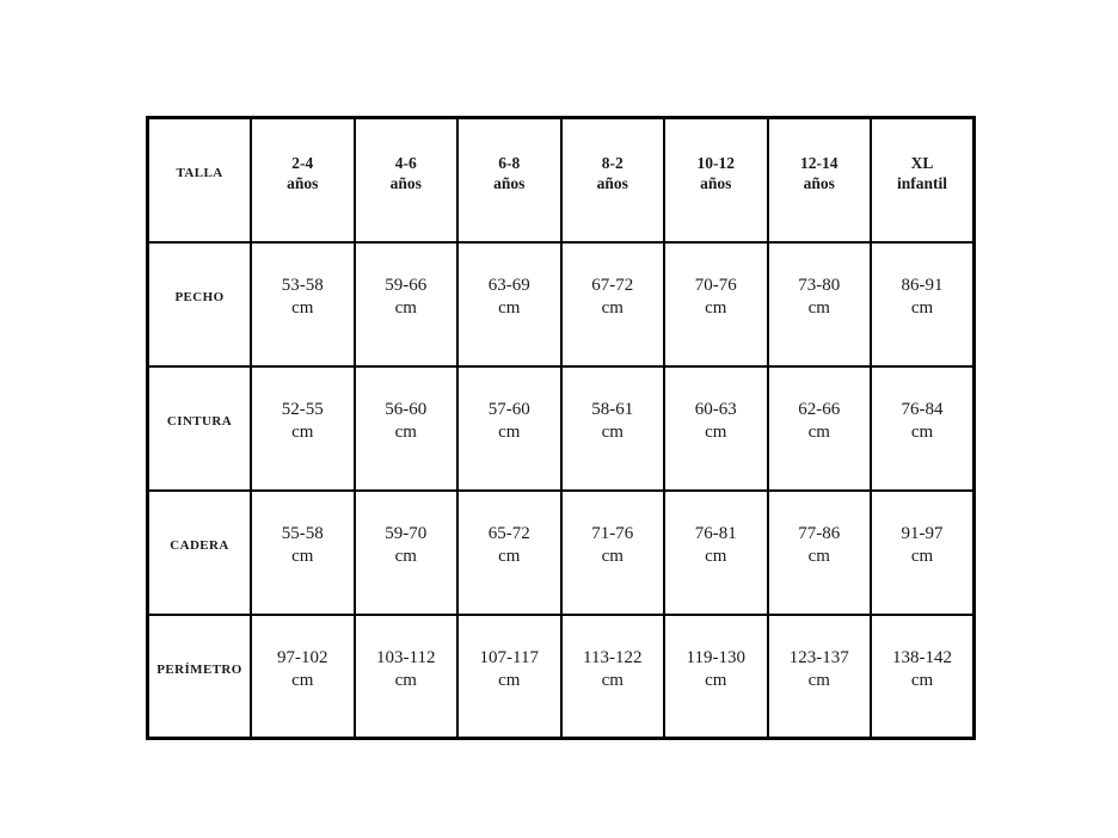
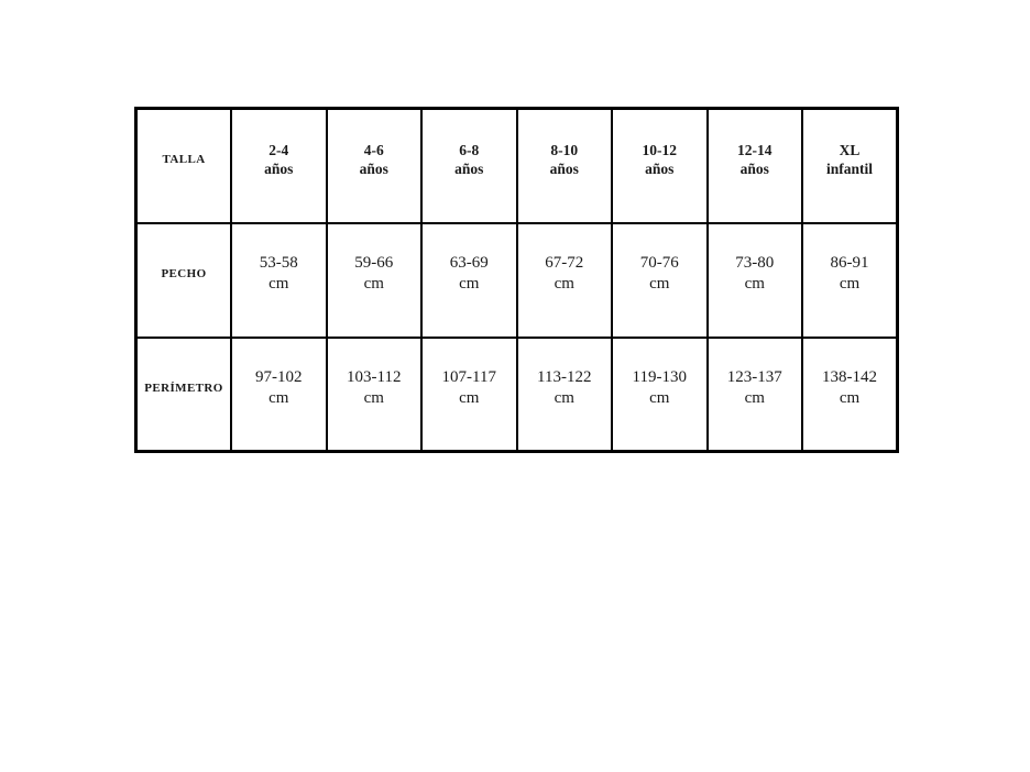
- TALLA	2-4 años	4-6 años	6-8 años	8-2 años	10-12 años	12-14 años	XL infantil
+ TALLA	2-4 años	4-6 años	6-8 años	8-10 años	10-12 años	12-14 años	XL infantil
  PECHO	53-58 cm	59-66 cm	63-69 cm	67-72 cm	70-76 cm	73-80 cm	86-91 cm
- CINTURA	52-55 cm	56-60 cm	57-60 cm	58-61 cm	60-63 cm	62-66 cm	76-84 cm
- CADERA	55-58 cm	59-70 cm	65-72 cm	71-76 cm	76-81 cm	77-86 cm	91-97 cm
  PERÍMETRO	97-102 cm	103-112 cm	107-117 cm	113-122 cm	119-130 cm	123-137 cm	138-142 cm
